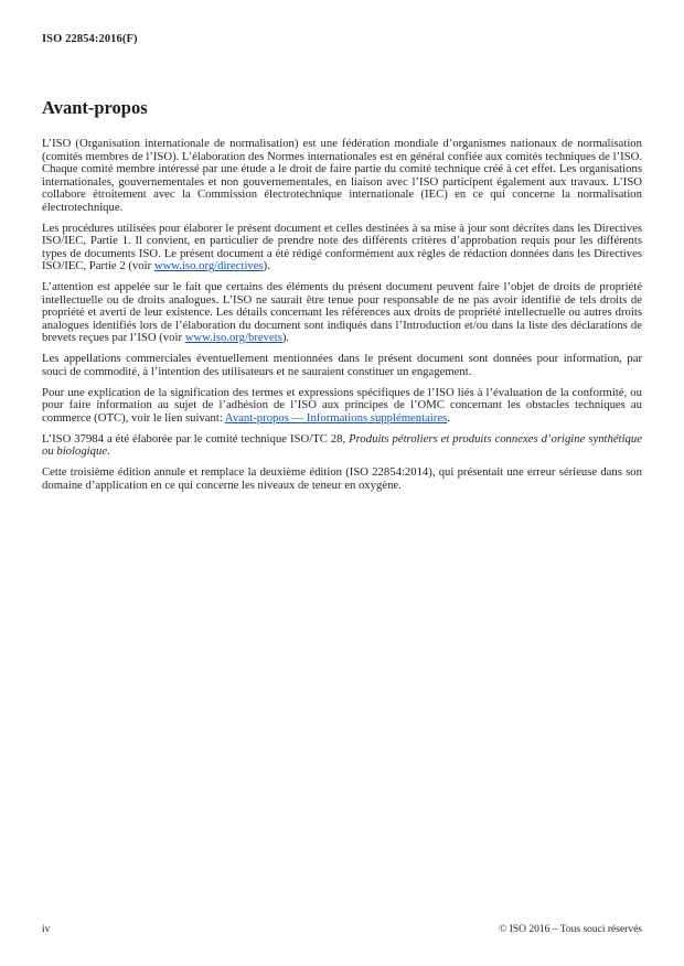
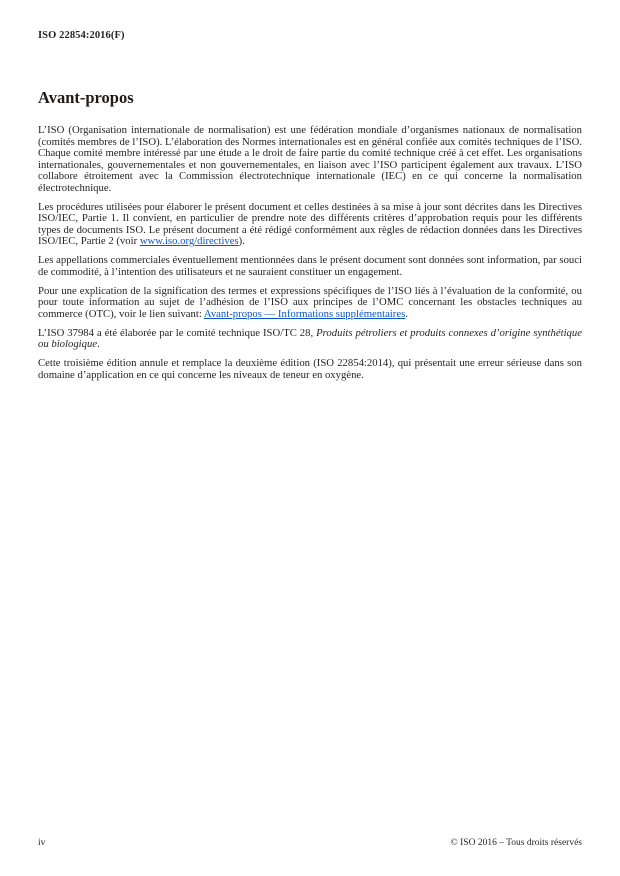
  ISO 22854:2016(F)
  Avant-propos
  L’ISO (Organisation internationale de normalisation) est une fédération mondiale d’organismes nationaux de normalisation (comités membres de l’ISO). L’élaboration des Normes internationales est en général confiée aux comités techniques de l’ISO. Chaque comité membre intéressé par une étude a le droit de faire partie du comité technique créé à cet effet. Les organisations internationales, gouvernementales et non gouvernementales, en liaison avec l’ISO participent également aux travaux. L’ISO collabore étroitement avec la Commission électrotechnique internationale (IEC) en ce qui concerne la normalisation électrotechnique.
  Les procédures utilisées pour élaborer le présent document et celles destinées à sa mise à jour sont décrites dans les Directives ISO/IEC, Partie 1. Il convient, en particulier de prendre note des différents critères d’approbation requis pour les différents types de documents ISO. Le présent document a été rédigé conformément aux règles de rédaction données dans les Directives ISO/IEC, Partie 2 (voir www.iso.org/directives).
- L’attention est appelée sur le fait que certains des éléments du présent document peuvent faire l’objet de droits de propriété intellectuelle ou de droits analogues. L’ISO ne saurait être tenue pour responsable de ne pas avoir identifié de tels droits de propriété et averti de leur existence. Les détails concernant les références aux droits de propriété intellectuelle ou autres droits analogues identifiés lors de l’élaboration du document sont indiqués dans l’Introduction et/ou dans la liste des déclarations de brevets reçues par l’ISO (voir www.iso.org/brevets).
- Les appellations commerciales éventuellement mentionnées dans le présent document sont données pour information, par souci de commodité, à l’intention des utilisateurs et ne sauraient constituer un engagement.
+ Les appellations commerciales éventuellement mentionnées dans le présent document sont données sont information, par souci de commodité, à l’intention des utilisateurs et ne sauraient constituer un engagement.
- Pour une explication de la signification des termes et expressions spécifiques de l’ISO liés à l’évaluation de la conformité, ou pour faire information au sujet de l’adhésion de l’ISO aux principes de l’OMC concernant les obstacles techniques au commerce (OTC), voir le lien suivant: Avant-propos — Informations supplémentaires.
+ Pour une explication de la signification des termes et expressions spécifiques de l’ISO liés à l’évaluation de la conformité, ou pour toute information au sujet de l’adhésion de l’ISO aux principes de l’OMC concernant les obstacles techniques au commerce (OTC), voir le lien suivant: Avant-propos — Informations supplémentaires.
  L’ISO 37984 a été élaborée par le comité technique ISO/TC 28, Produits pétroliers et produits connexes d’origine synthétique ou biologique.
  Cette troisième édition annule et remplace la deuxième édition (ISO 22854:2014), qui présentait une erreur sérieuse dans son domaine d’application en ce qui concerne les niveaux de teneur en oxygène.
  iv
- © ISO 2016 – Tous souci réservés
+ © ISO 2016 – Tous droits réservés
